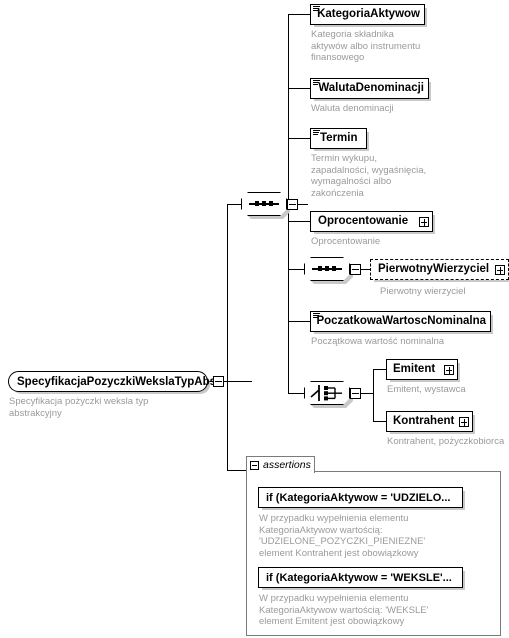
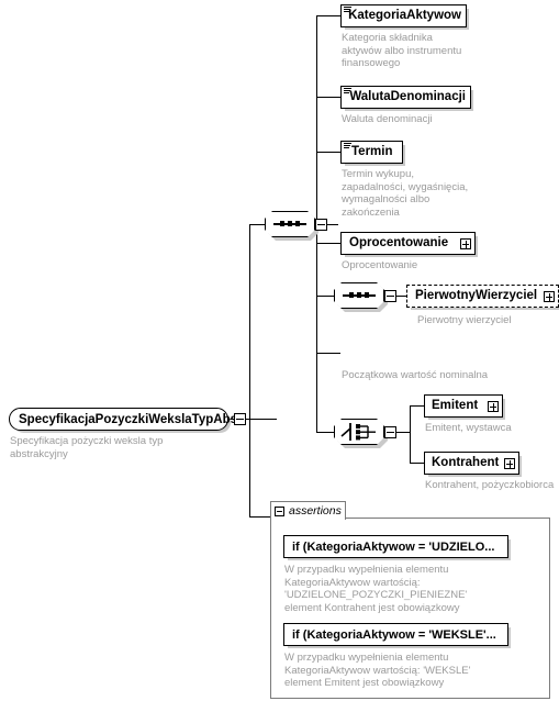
  SpecyfikacjaPozyczkiWekslaTypAb
  Specyfikacja pożyczki weksla typ
  abstrakcyjny
  KategoriaAktywow
  Kategoria składnika
  aktywów albo instrumentu
  finansowego
  WalutaDenominacji
  Waluta denominacji
  Termin
  Termin wykupu,
  zapadalności, wygaśnięcia,
  wymagalności albo
  zakończenia
  Oprocentowanie
  Oprocentowanie
  PierwotnyWierzyciel
  Pierwotny wierzyciel
- PoczatkowaWartoscNominalna
  Początkowa wartość nominalna
  Emitent
  Emitent, wystawca
  Kontrahent
  Kontrahent, pożyczkobiorca
  assertions
  if (KategoriaAktywow = 'UDZIELO...
  W przypadku wypełnienia elementu
  KategoriaAktywow wartością:
  'UDZIELONE_POZYCZKI_PIENIEZNE'
  element Kontrahent jest obowiązkowy
  if (KategoriaAktywow = 'WEKSLE'...
  W przypadku wypełnienia elementu
  KategoriaAktywow wartością: 'WEKSLE'
  element Emitent jest obowiązkowy
